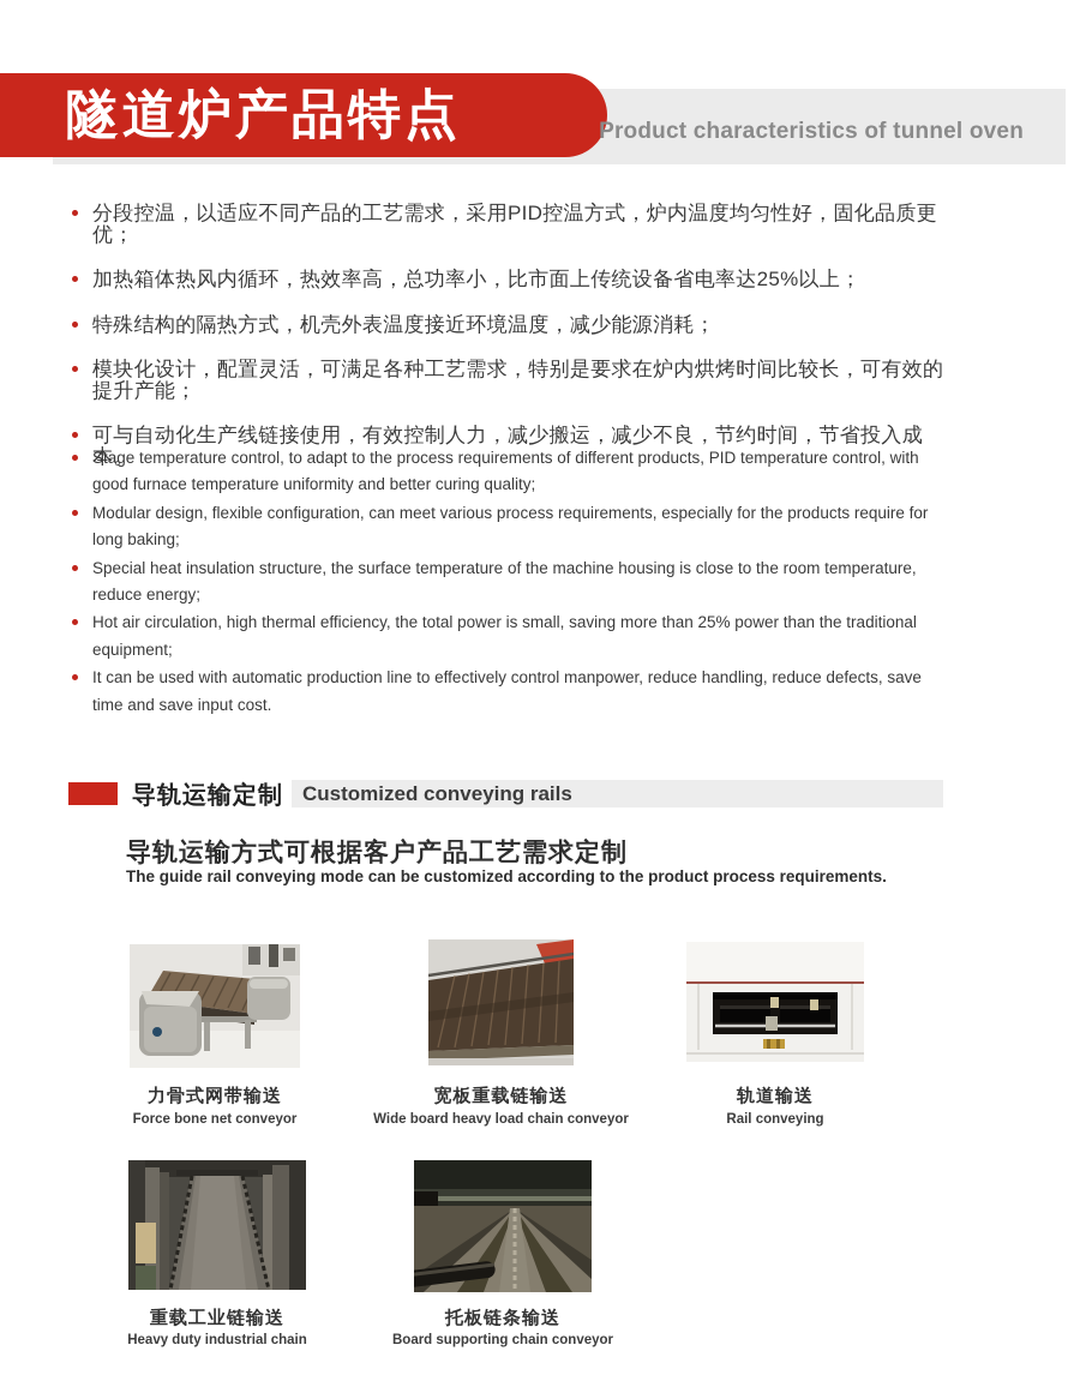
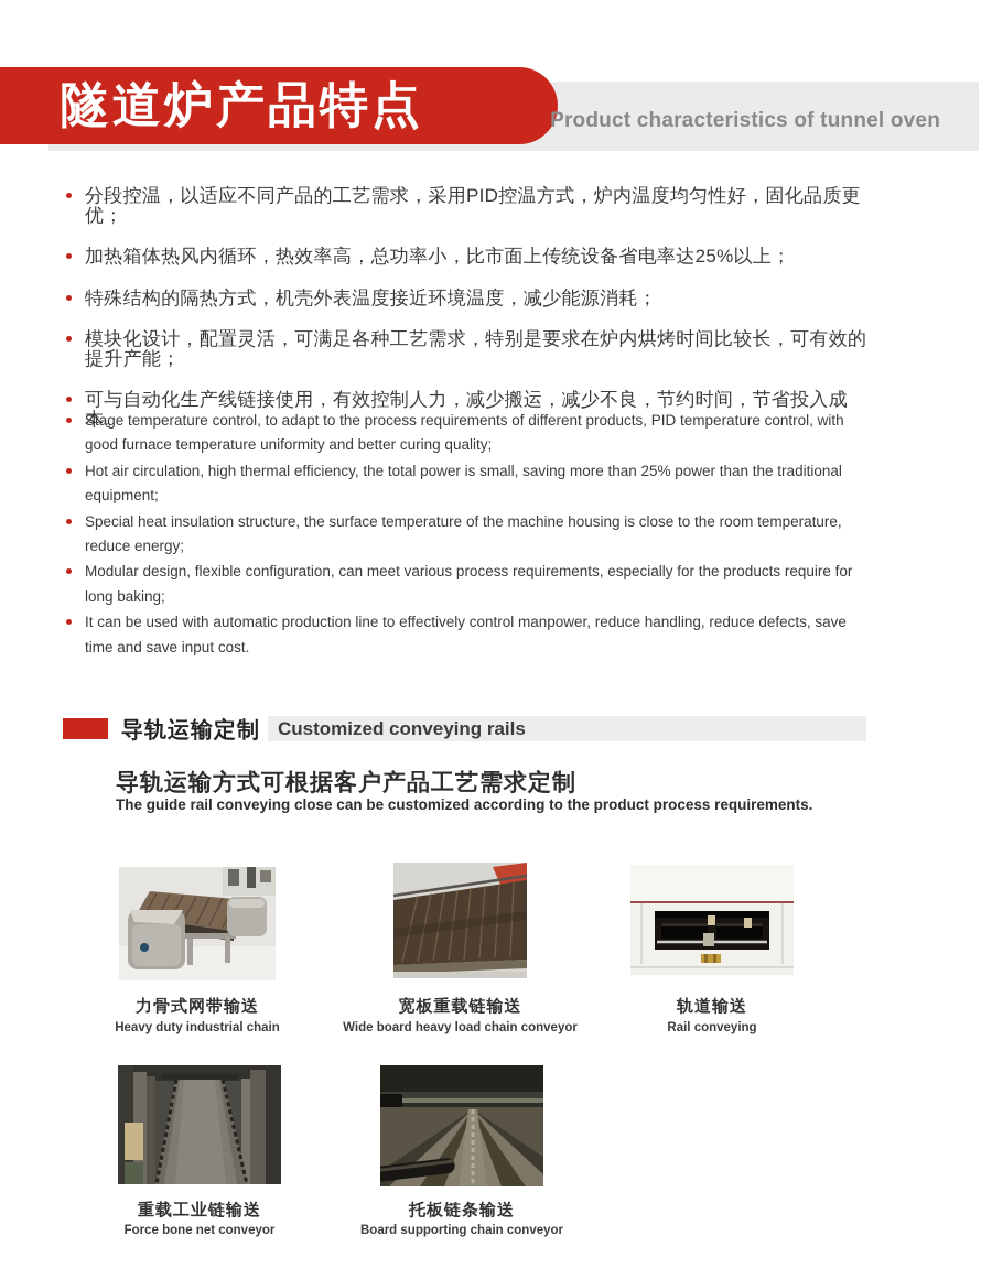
  隧道炉产品特点
  Product characteristics of tunnel oven
  分段控温，以适应不同产品的工艺需求，采用PID控温方式，炉内温度均匀性好，固化品质更优；
  加热箱体热风内循环，热效率高，总功率小，比市面上传统设备省电率达25%以上；
  特殊结构的隔热方式，机壳外表温度接近环境温度，减少能源消耗；
  模块化设计，配置灵活，可满足各种工艺需求，特别是要求在炉内烘烤时间比较长，可有效的提升产能；
  可与自动化生产线链接使用，有效控制人力，减少搬运，减少不良，节约时间，节省投入成本。
  Stage temperature control, to adapt to the process requirements of different products, PID temperature control, with good furnace temperature uniformity and better curing quality;
- Modular design, flexible configuration, can meet various process requirements, especially for the products require for long baking;
+ Hot air circulation, high thermal efficiency, the total power is small, saving more than 25% power than the traditional equipment;
  Special heat insulation structure, the surface temperature of the machine housing is close to the room temperature, reduce energy;
- Hot air circulation, high thermal efficiency, the total power is small, saving more than 25% power than the traditional equipment;
+ Modular design, flexible configuration, can meet various process requirements, especially for the products require for long baking;
  It can be used with automatic production line to effectively control manpower, reduce handling, reduce defects, save time and save input cost.
  导轨运输定制
  Customized conveying rails
  导轨运输方式可根据客户产品工艺需求定制
- The guide rail conveying mode can be customized according to the product process requirements.
+ The guide rail conveying close can be customized according to the product process requirements.
  力骨式网带输送
- Force bone net conveyor
+ Heavy duty industrial chain
  宽板重载链输送
  Wide board heavy load chain conveyor
  轨道输送
  Rail conveying
  重载工业链输送
- Heavy duty industrial chain
+ Force bone net conveyor
  托板链条输送
  Board supporting chain conveyor
